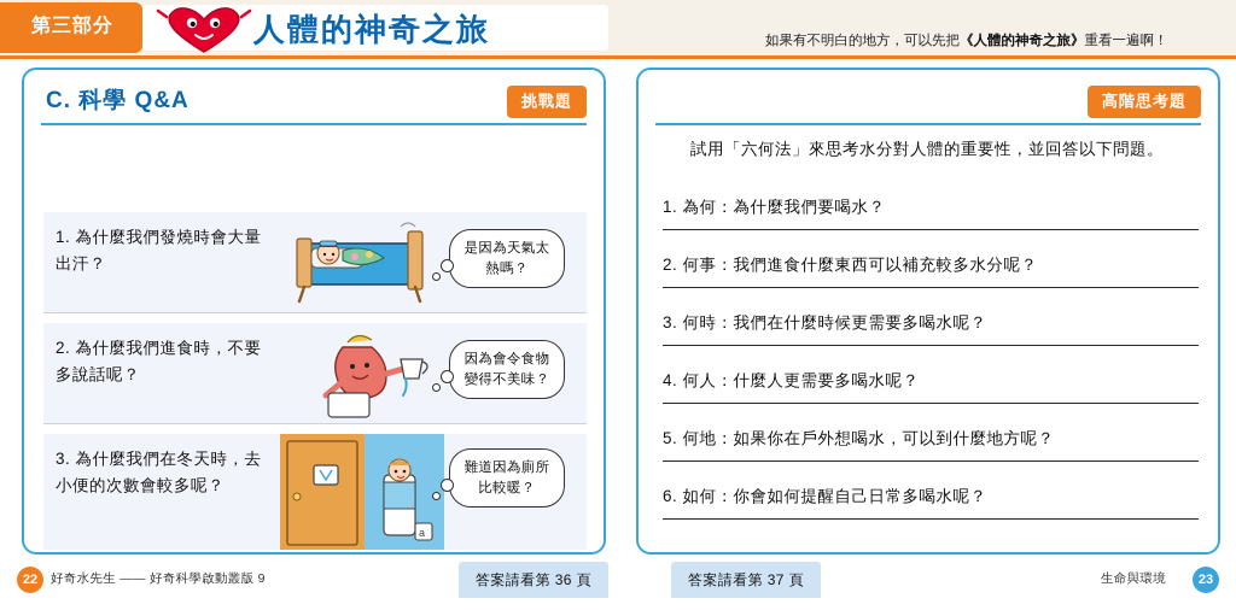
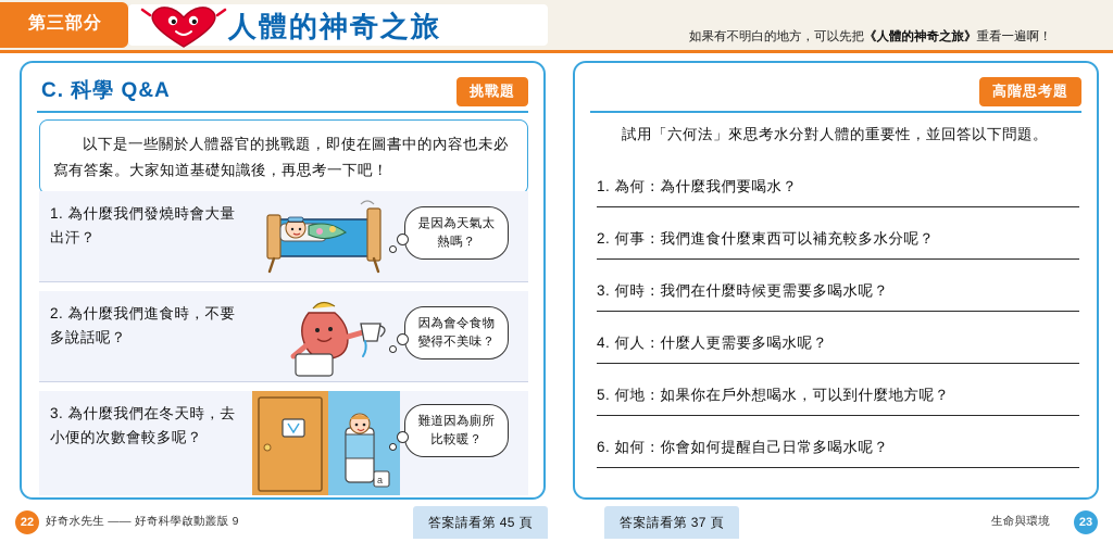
  第三部分
  人體的神奇之旅
  如果有不明白的地方，可以先把《人體的神奇之旅》重看一遍啊！
  C. 科學 Q&A
  挑戰題
+ 以下是一些關於人體器官的挑戰題，即使在圖書中的內容也未必寫有答案。大家知道基礎知識後，再思考一下吧！
  1. 為什麼我們發燒時會大量出汗？
  是因為天氣太熱嗎？
  2. 為什麼我們進食時，不要多說話呢？
  因為會令食物變得不美味？
  3. 為什麼我們在冬天時，去小便的次數會較多呢？
  a
  難道因為廁所比較暖？
  高階思考題
  試用「六何法」來思考水分對人體的重要性，並回答以下問題。
  1. 為何：為什麼我們要喝水？
  2. 何事：我們進食什麼東西可以補充較多水分呢？
  3. 何時：我們在什麼時候更需要多喝水呢？
  4. 何人：什麼人更需要多喝水呢？
  5. 何地：如果你在戶外想喝水，可以到什麼地方呢？
  6. 如何：你會如何提醒自己日常多喝水呢？
  22
  好奇水先生 —— 好奇科學啟動叢版 9
- 答案請看第 36 頁
+ 答案請看第 45 頁
  答案請看第 37 頁
  生命與環境
  23
